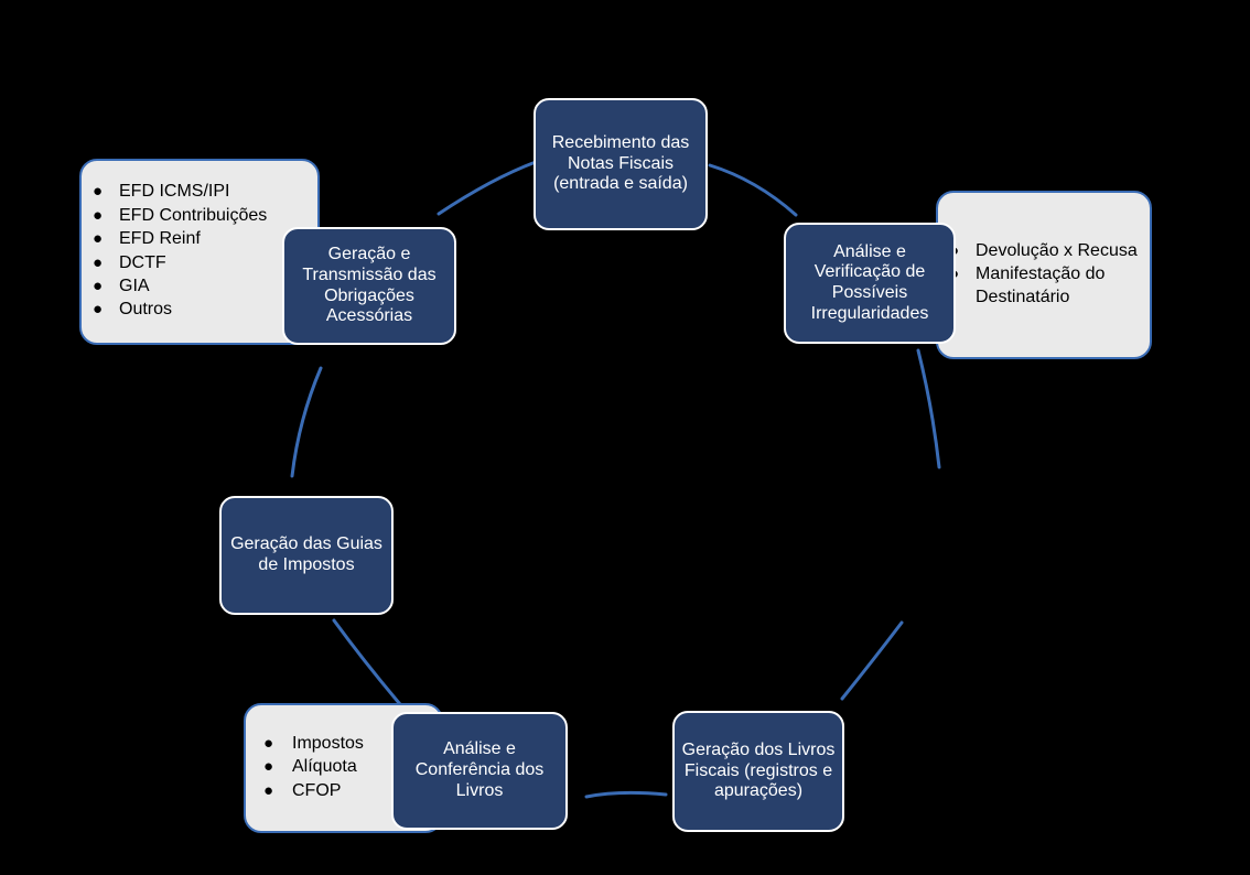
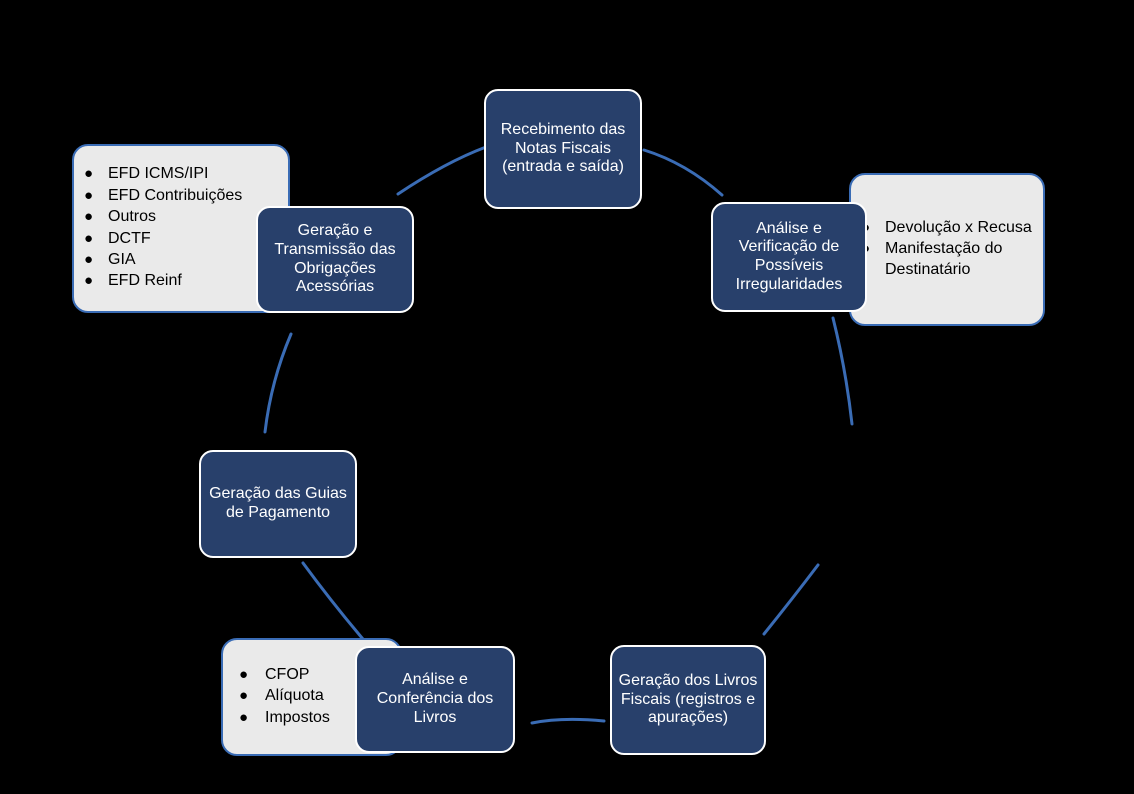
  ●
  EFD ICMS/IPI
  ●
  EFD Contribuições
  ●
- EFD Reinf
+ Outros
  ●
  DCTF
  ●
  GIA
  ●
- Outros
+ EFD Reinf
  Devolução x Recusa
  Manifestação do Destinatário
  ●
- Impostos
+ CFOP
  ●
  Alíquota
  ●
- CFOP
+ Impostos
  Recebimento das Notas Fiscais (entrada e saída)
  Geração e Transmissão das Obrigações Acessórias
  Análise e Verificação de Possíveis Irregularidades
- Geração das Guias de Impostos
+ Geração das Guias de Pagamento
  Análise e Conferência dos Livros
  Geração dos Livros Fiscais (registros e apurações)
